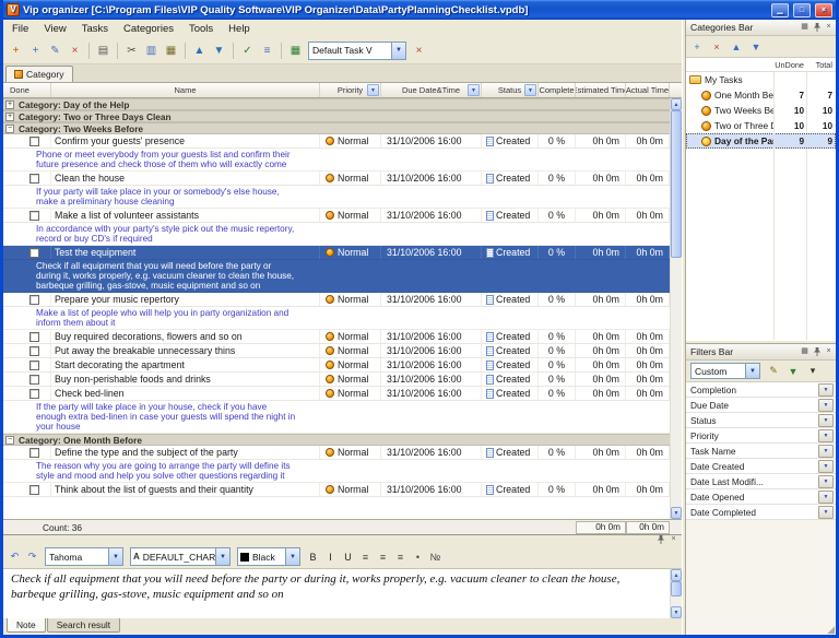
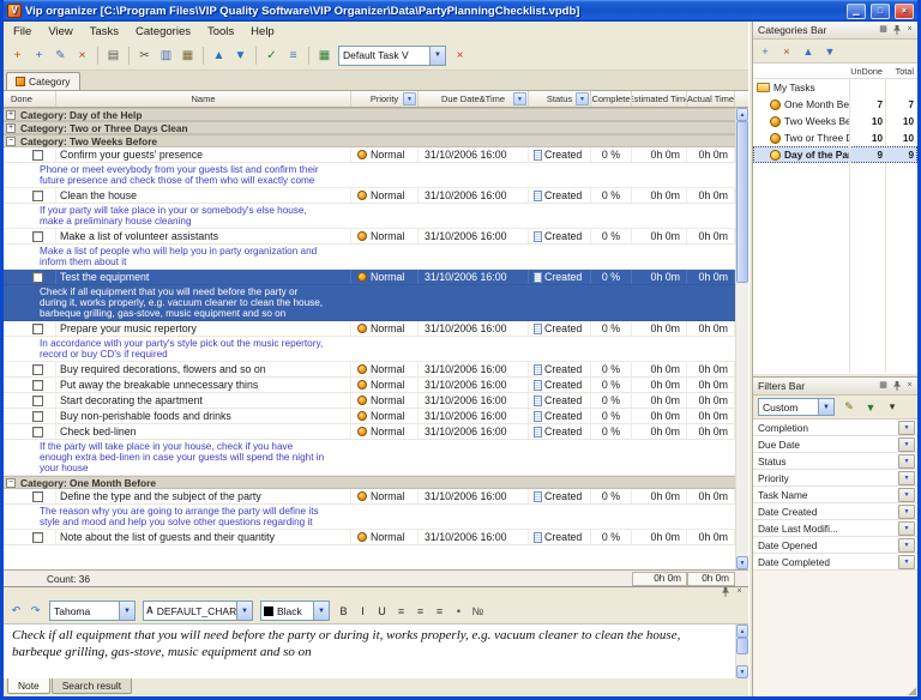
  V
  Vip organizer [C:\Program Files\VIP Quality Software\VIP Organizer\Data\PartyPlanningChecklist.vpdb]
  File
  View
  Tasks
  Categories
  Tools
  Help
  +
  +
  ✎
  ×
  ▤
  ✂
  ▥
  ▦
  ▲
  ▼
  ✓
  ≡
  ▦
  Default Task V
  ×
  Category
  Done
  Name
  Priority
  Due Date&Time
  Status
  Complete
  Estimated Tim
  Actual Time
  Category: Day of the Help
  Category: Two or Three Days Clean
  Category: Two Weeks Before
  Confirm your guests' presence
  Normal
  31/10/2006 16:00
  Created
  0 %
  0h 0m
  0h 0m
  Phone or meet everybody from your guests list and confirm their future presence and check those of them who will exactly come
  Clean the house
  Normal
  31/10/2006 16:00
  Created
  0 %
  0h 0m
  0h 0m
  If your party will take place in your or somebody's else house, make a preliminary house cleaning
  Make a list of volunteer assistants
  Normal
  31/10/2006 16:00
  Created
  0 %
  0h 0m
  0h 0m
- In accordance with your party's style pick out the music repertory, record or buy CD's if required
+ Make a list of people who will help you in party organization and inform them about it
  Test the equipment
  Normal
  31/10/2006 16:00
  Created
  0 %
  0h 0m
  0h 0m
  Check if all equipment that you will need before the party or during it, works properly, e.g. vacuum cleaner to clean the house, barbeque grilling, gas-stove, music equipment and so on
  Prepare your music repertory
  Normal
  31/10/2006 16:00
  Created
  0 %
  0h 0m
  0h 0m
- Make a list of people who will help you in party organization and inform them about it
+ In accordance with your party's style pick out the music repertory, record or buy CD's if required
  Buy required decorations, flowers and so on
  Normal
  31/10/2006 16:00
  Created
  0 %
  0h 0m
  0h 0m
  Put away the breakable unnecessary thins
  Normal
  31/10/2006 16:00
  Created
  0 %
  0h 0m
  0h 0m
  Start decorating the apartment
  Normal
  31/10/2006 16:00
  Created
  0 %
  0h 0m
  0h 0m
  Buy non-perishable foods and drinks
  Normal
  31/10/2006 16:00
  Created
  0 %
  0h 0m
  0h 0m
  Check bed-linen
  Normal
  31/10/2006 16:00
  Created
  0 %
  0h 0m
  0h 0m
  If the party will take place in your house, check if you have enough extra bed-linen in case your guests will spend the night in your house
  Category: One Month Before
  Define the type and the subject of the party
  Normal
  31/10/2006 16:00
  Created
  0 %
  0h 0m
  0h 0m
  The reason why you are going to arrange the party will define its style and mood and help you solve other questions regarding it
- Think about the list of guests and their quantity
+ Note about the list of guests and their quantity
  Normal
  31/10/2006 16:00
  Created
  0 %
  0h 0m
  0h 0m
  Count: 36
  0h 0m
  0h 0m
  ↶
  ↷
  Tahoma
  A
  DEFAULT_CHAR
  Black
  B
  I
  U
  ≡
  ≡
  ≡
  •
  №
  Check if all equipment that you will need before the party or during it, works properly, e.g. vacuum cleaner to clean the house, barbeque grilling, gas-stove, music equipment and so on
  Note
  Search result
  Categories Bar
  +
  ×
  ▲
  ▼
  UnDone
  Total
  My Tasks
  7
  7
  10
  10
  Two or Three
  10
  10
  Day of the Pa
  9
  9
  Filters Bar
  Custom
  ✎
  ▼
  ▾
  Completion
  Due Date
  Status
  Priority
  Task Name
  Date Created
  Date Last Modifi...
  Date Opened
  Date Completed
  ◢
